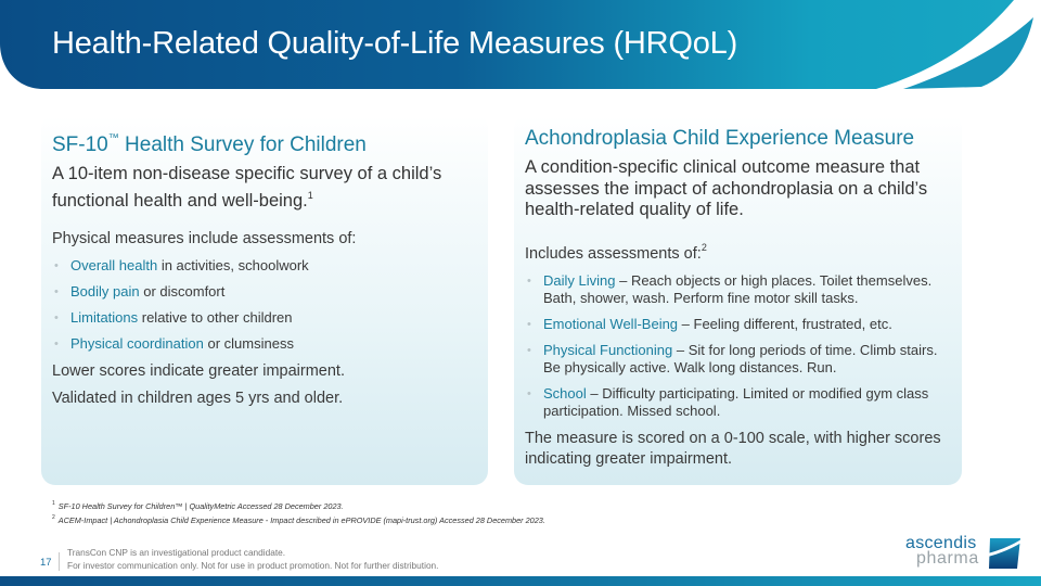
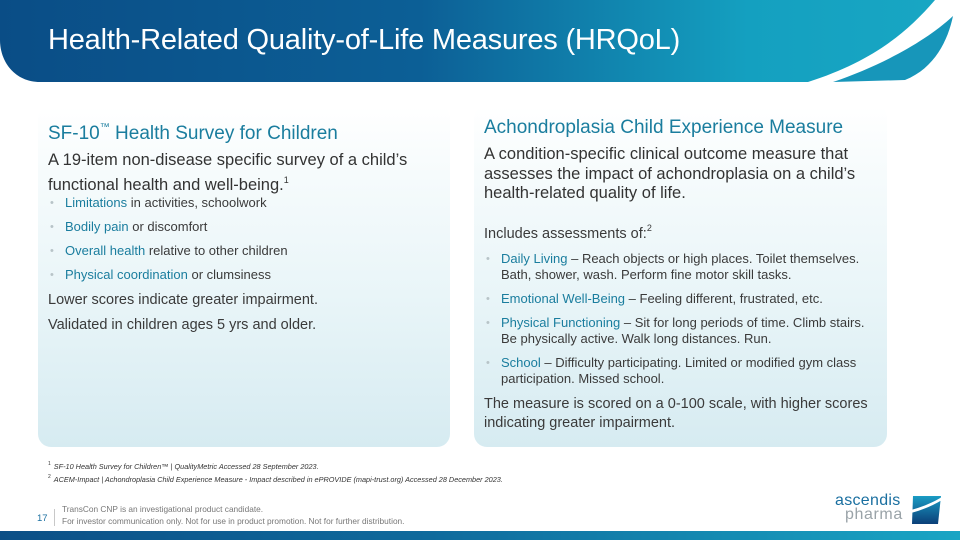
  Health-Related Quality-of-Life Measures (HRQoL)
  SF-10™ Health Survey for Children
- A 10-item non-disease specific survey of a child’s functional health and well-being.1
+ A 19-item non-disease specific survey of a child’s functional health and well-being.1
- Physical measures include assessments of:
- Overall health in activities, schoolwork
+ Limitations in activities, schoolwork
  Bodily pain or discomfort
- Limitations relative to other children
+ Overall health relative to other children
  Physical coordination or clumsiness
  Lower scores indicate greater impairment.
  Validated in children ages 5 yrs and older.
  Achondroplasia Child Experience Measure
  A condition-specific clinical outcome measure that assesses the impact of achondroplasia on a child’s health-related quality of life.
  Includes assessments of:2
  Daily Living – Reach objects or high places. Toilet themselves. Bath, shower, wash. Perform fine motor skill tasks.
  Emotional Well-Being – Feeling different, frustrated, etc.
  Physical Functioning – Sit for long periods of time. Climb stairs. Be physically active. Walk long distances. Run.
  School – Difficulty participating. Limited or modified gym class participation. Missed school.
  The measure is scored on a 0-100 scale, with higher scores indicating greater impairment.
- SF-10 Health Survey for Children™ | QualityMetric Accessed 28 December 2023.
+ SF-10 Health Survey for Children™ | QualityMetric Accessed 28 September 2023.
  ACEM-Impact | Achondroplasia Child Experience Measure - Impact described in ePROVIDE (mapi-trust.org) Accessed 28 December 2023.
  17
  TransCon CNP is an investigational product candidate.
  For investor communication only. Not for use in product promotion. Not for further distribution.
  ascendis
  pharma
